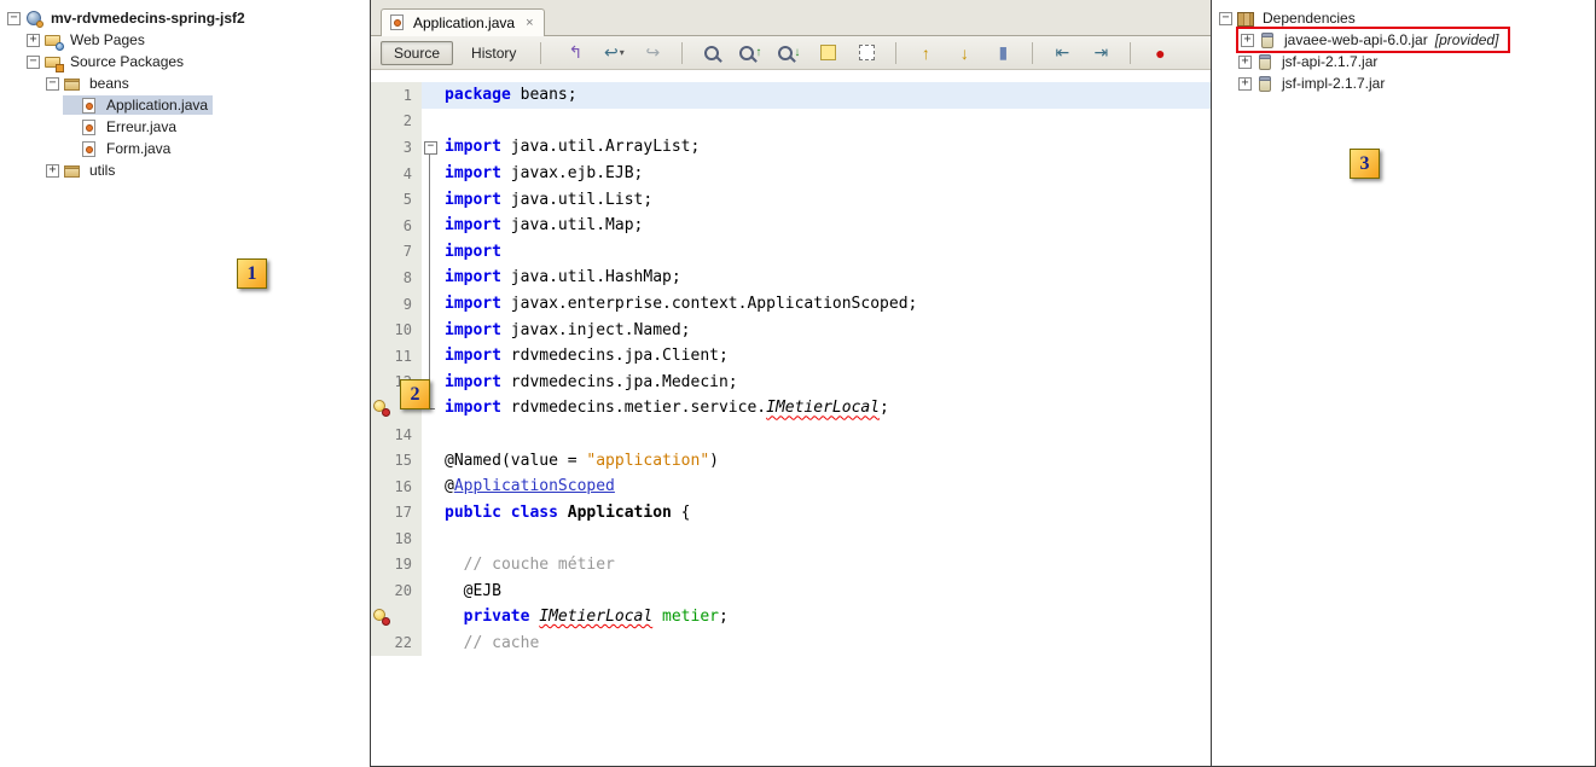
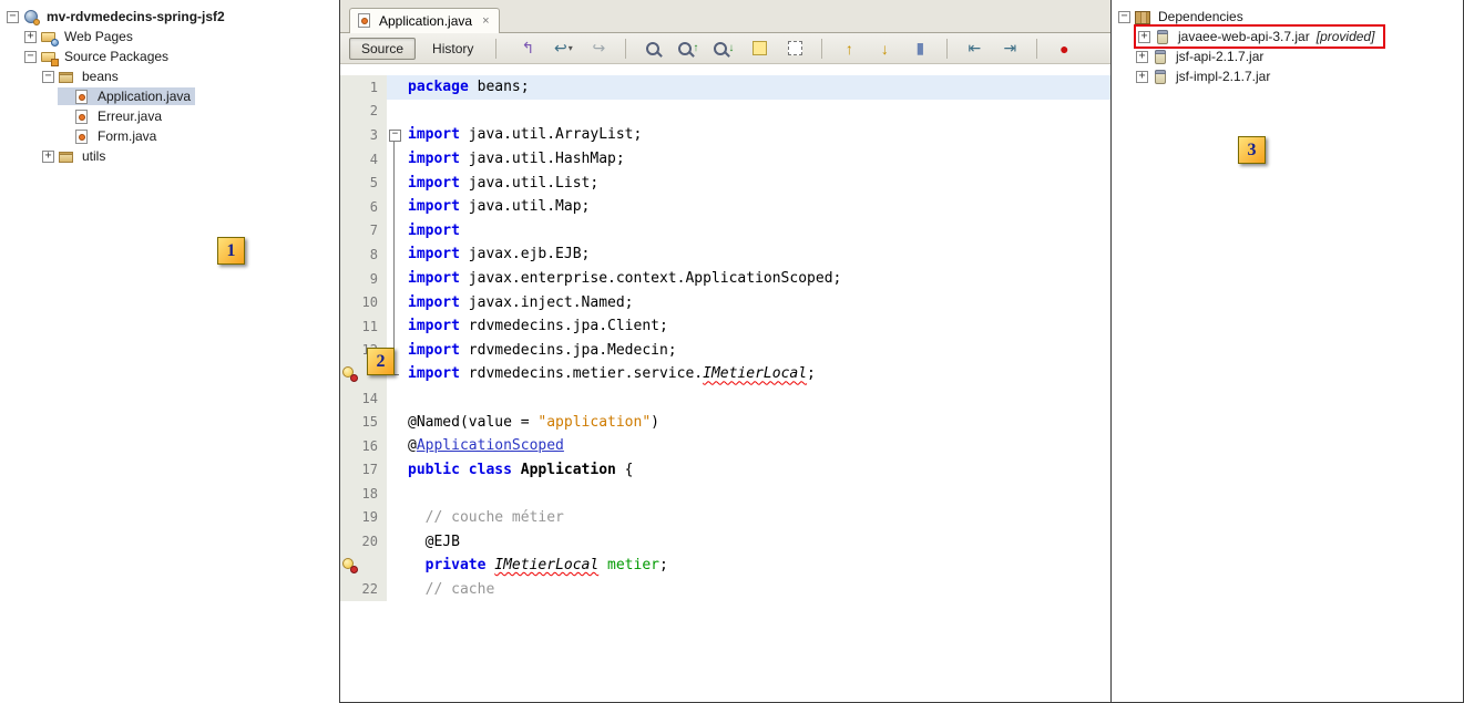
  −
  mv-rdvmedecins-spring-jsf2
  +
  Web Pages
  −
  Source Packages
  −
  beans
  Application.java
  Erreur.java
  Form.java
  +
  utils
  Application.java
  ×
  Source
  History
  ↰
  ↩
  ▾
  ↪
  ↑
  ↓
  ↑
  ↓
  ▮
  ⇤
  ⇥
  ●
  1
  package
  beans;
  2
  3
  −
  import
  java.util.ArrayList;
  4
  import
- javax.ejb.EJB;
+ java.util.HashMap;
  5
  import
  java.util.List;
  6
  import
  java.util.Map;
  7
  import
  8
  import
- java.util.HashMap;
+ javax.ejb.EJB;
  9
  import
  javax.enterprise.context.ApplicationScoped;
  10
  import
  javax.inject.Named;
  11
  import
  rdvmedecins.jpa.Client;
  import
  rdvmedecins.jpa.Medecin;
  import
  rdvmedecins.metier.service.
  IMetierLocal
  ;
  14
  15
  @Named(value =
  "application"
  )
  16
  @
  ApplicationScoped
  17
  public
  class
  Application
  {
  18
  19
  // couche métier
  20
  @EJB
  private
  IMetierLocal
  metier
  ;
  22
  // cache
  −
  Dependencies
  +
- javaee-web-api-6.0.jar
+ javaee-web-api-3.7.jar
  [provided]
  +
  jsf-api-2.1.7.jar
  +
  jsf-impl-2.1.7.jar
  1
  2
  3
